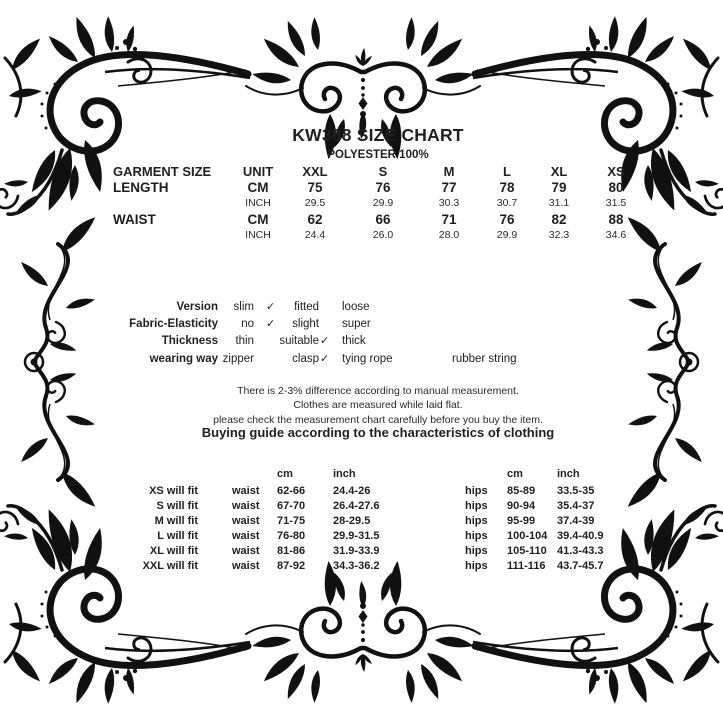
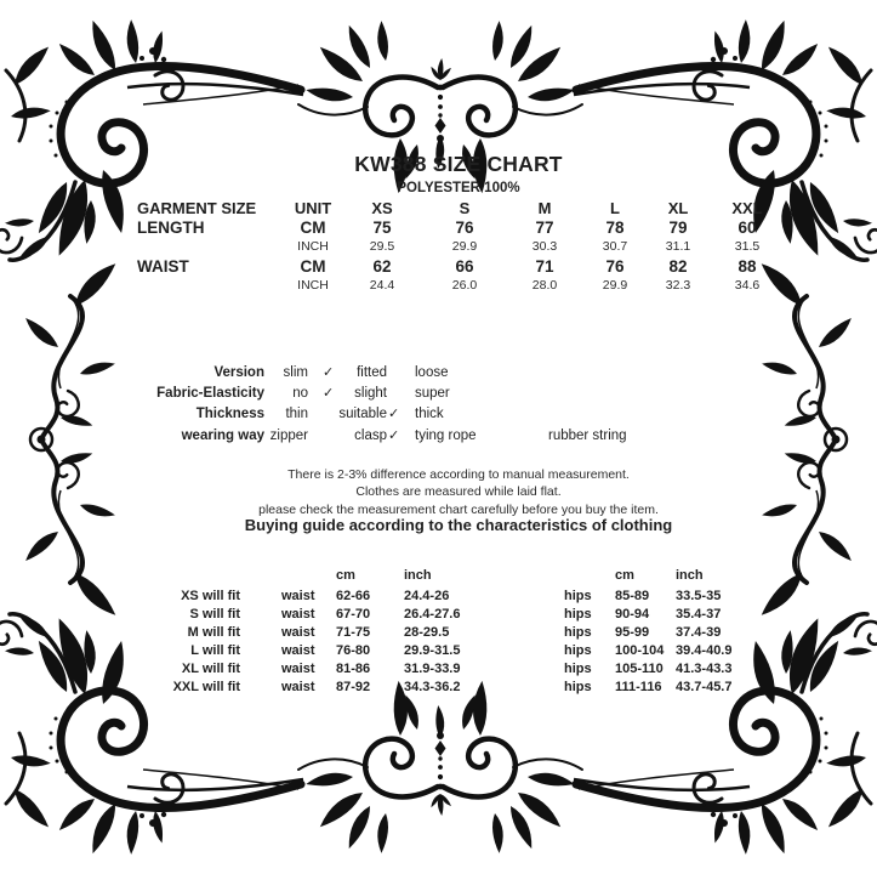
  KW388 SIZE CHART
  POLYESTER 100%
  GARMENT SIZE
  UNIT
- XXL
+ XS
  S
  M
  L
  XL
- XS
+ XXL
  LENGTH
  CM
  75
  76
  77
  78
  79
- 80
+ 60
  INCH
  29.5
  29.9
  30.3
  30.7
  31.1
  31.5
  WAIST
  CM
  62
  66
  71
  76
  82
  88
  INCH
  24.4
  26.0
  28.0
  29.9
  32.3
  34.6
  Version
  slim
  ✓
  fitted
  loose
  Fabric-Elasticity
  no
  ✓
  slight
  super
  Thickness
  thin
  suitable
  ✓
  thick
  wearing way
  zipper
  clasp
  ✓
  tying rope
  rubber string
  There is 2-3% difference according to manual measurement.
  Clothes are measured while laid flat.
  please check the measurement chart carefully before you buy the item.
  Buying guide according to the characteristics of clothing
  cm
  inch
  cm
  inch
  XS will fit
  waist
  62-66
  24.4-26
  hips
  85-89
  33.5-35
  S will fit
  waist
  67-70
  26.4-27.6
  hips
  90-94
  35.4-37
  M will fit
  waist
  71-75
  28-29.5
  hips
  95-99
  37.4-39
  L will fit
  waist
  76-80
  29.9-31.5
  hips
  100-104
  39.4-40.9
  XL will fit
  waist
  81-86
  31.9-33.9
  hips
  105-110
  41.3-43.3
  XXL will fit
  waist
  87-92
  34.3-36.2
  hips
  111-116
  43.7-45.7
